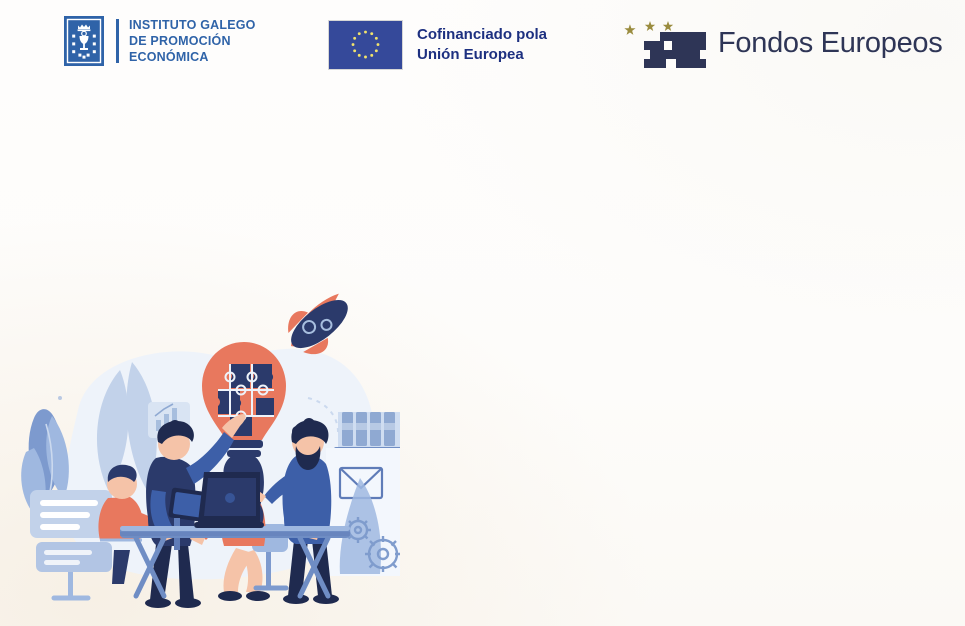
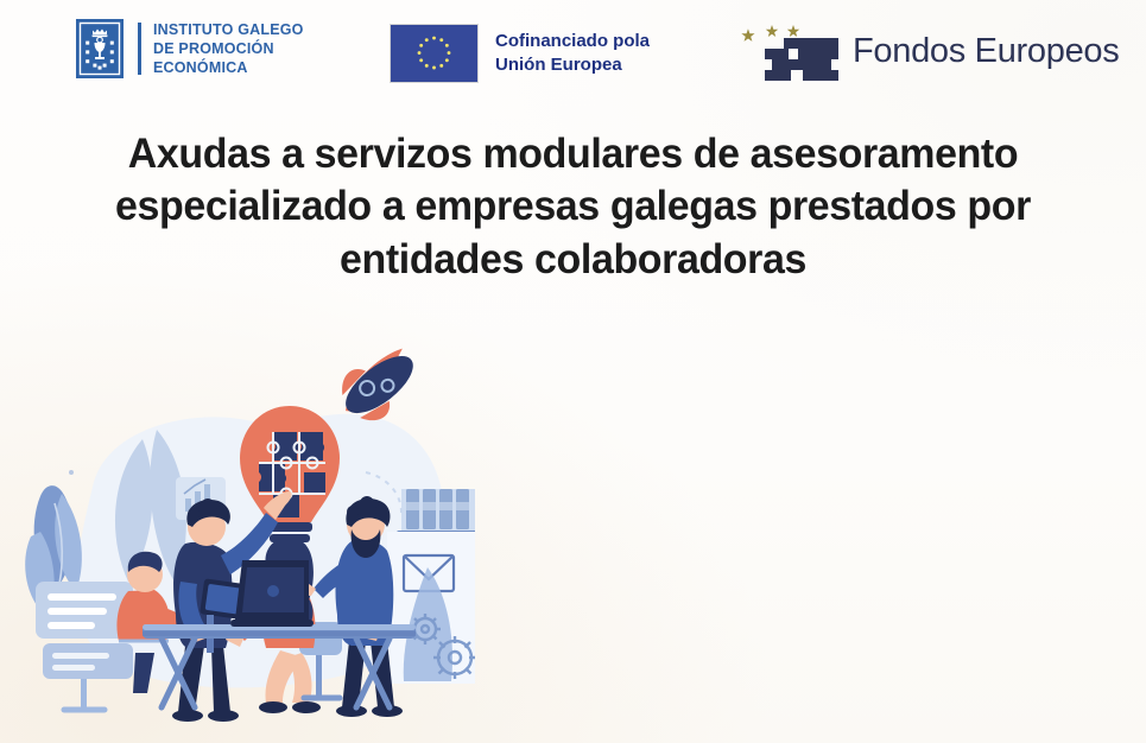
  INSTITUTO GALEGO
  DE PROMOCIÓN
  ECONÓMICA
  Cofinanciado pola
  Unión Europea
  Fondos Europeos
+ Axudas a servizos modulares de asesoramento
+ especializado a empresas galegas prestados por
+ entidades colaboradoras
